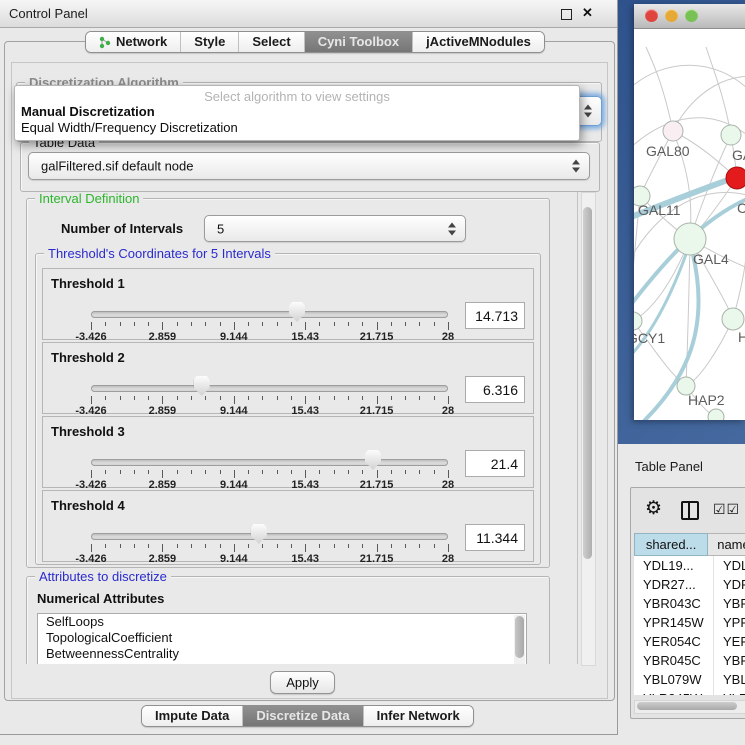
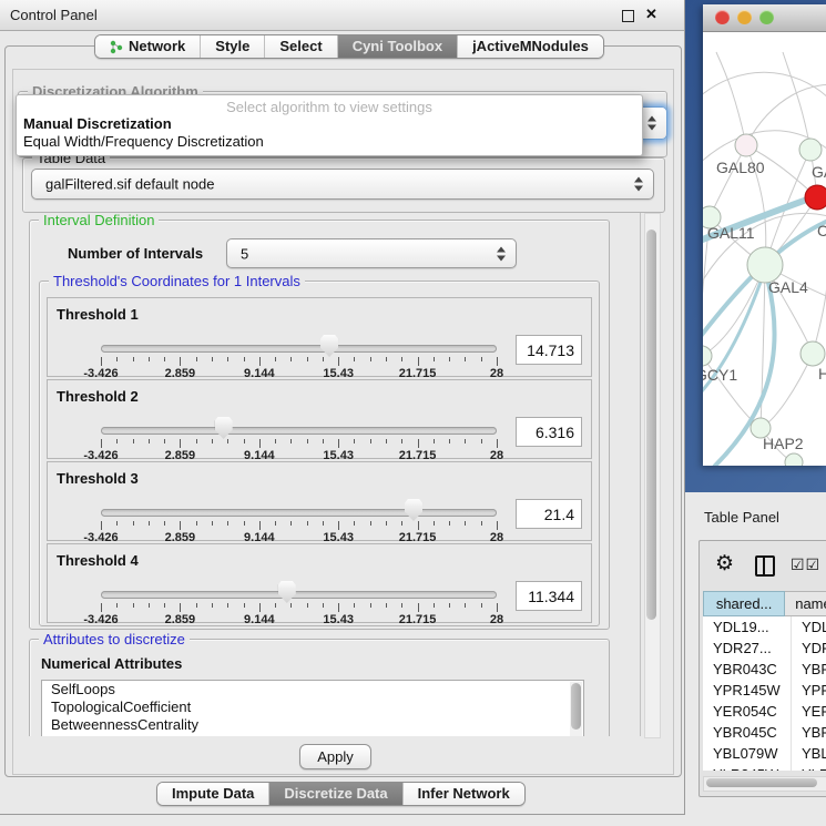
  Control Panel
  ✕
  Network
  Style
  Select
  Cyni Toolbox
  jActiveMNodules
  Discretization Algorithm
  Select algorithm to view settings
  Manual Discretization
  Equal Width/Frequency Discretization
  Table Data
  galFiltered.sif default node
  Interval Definition
  Number of Intervals
  5
- Threshold's Coordinates for 5 Intervals
+ Threshold's Coordinates for 1 Intervals
  Threshold 1
  -3.426
  2.859
  9.144
  15.43
  21.715
  28
  14.713
  Threshold 2
  -3.426
  2.859
  9.144
  15.43
  21.715
  28
  6.316
  Threshold 3
  -3.426
  2.859
  9.144
  15.43
  21.715
  28
  21.4
  Threshold 4
  -3.426
  2.859
  9.144
  15.43
  21.715
  28
  11.344
  Attributes to discretize
  Numerical Attributes
  SelfLoops
  TopologicalCoefficient
  BetweennessCentrality
  Apply
  Impute Data
  Discretize Data
  Infer Network
  GAL80
  GAL11
  C
  GAL4
  CY1
  H
  HAP2
  Table Panel
  ⚙
  ☑☑
  shared...
  nam
  YDL19...
  YDR27...
  YBR043C
  YPR145W
  YER054C
  YBR045C
  YBL079W
